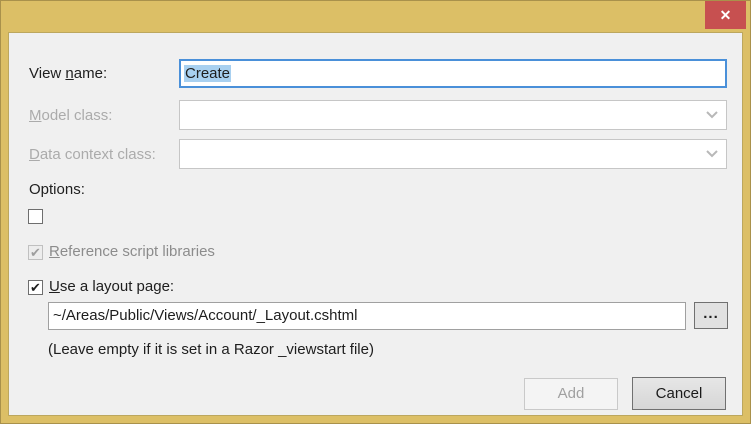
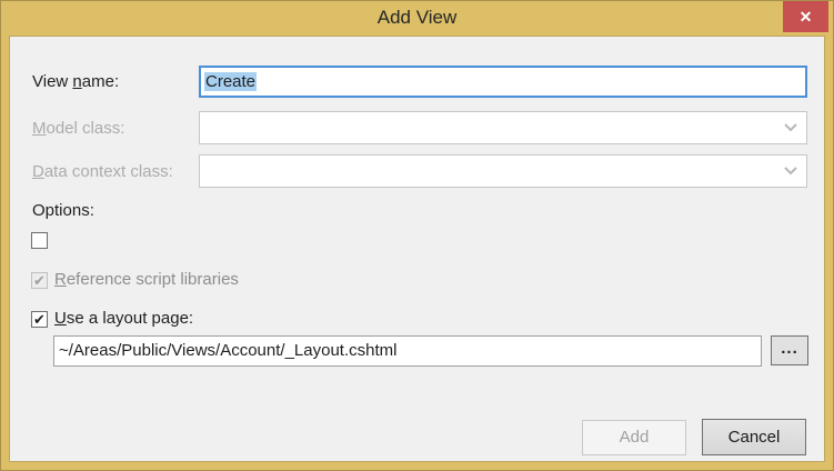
+ Add View
  ✕
  View name:
  Create
  Model class:
  Data context class:
  Options:
  ✔
  Reference script libraries
  ✔
  Use a layout page:
  ~/Areas/Public/Views/Account/_Layout.cshtml
  ...
- (Leave empty if it is set in a Razor _viewstart file)
  Add
  Cancel
